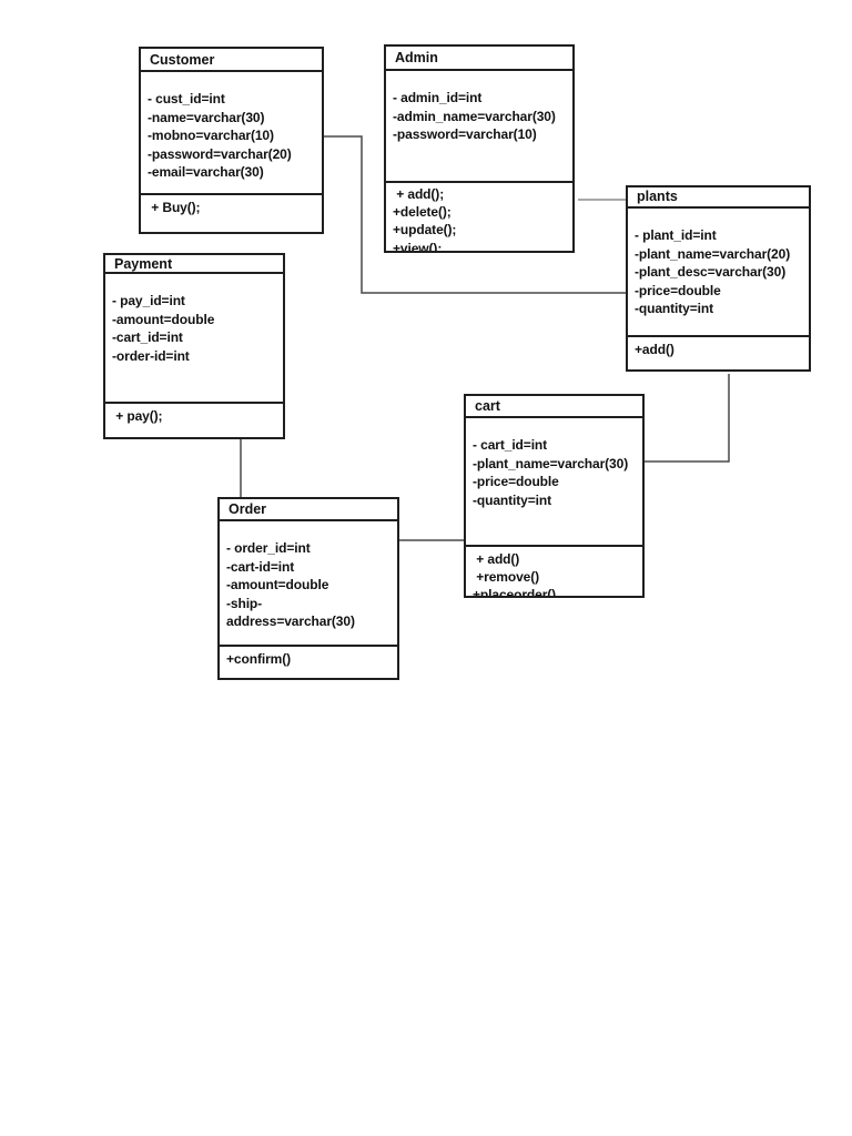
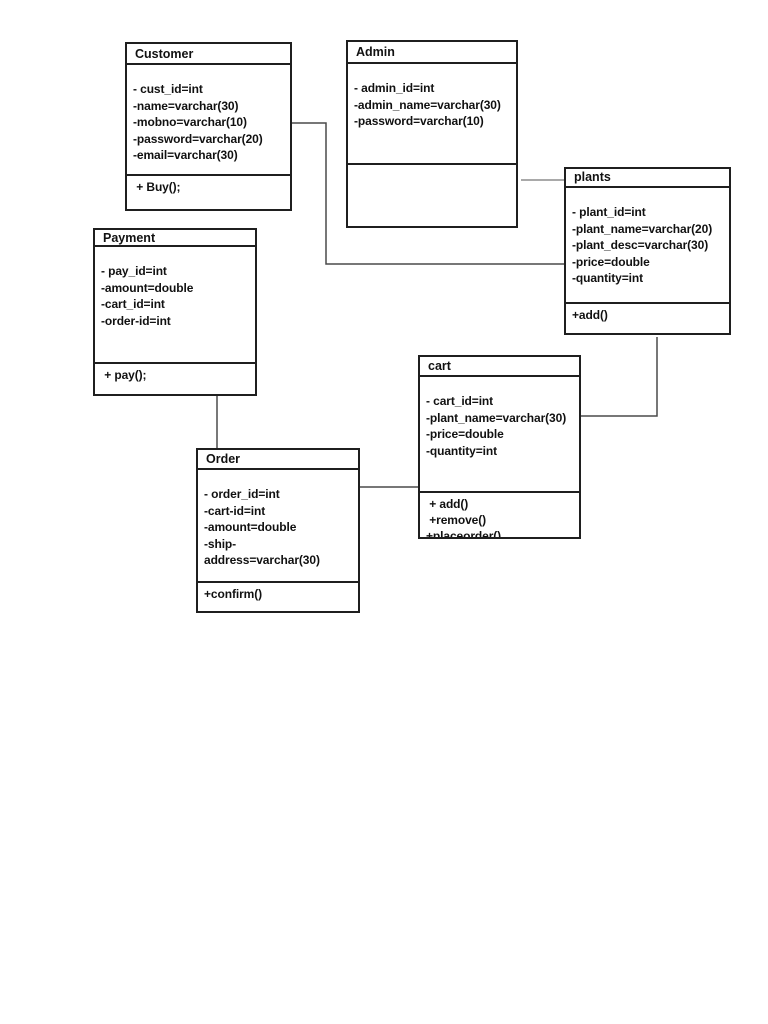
  Customer
  - cust_id=int
  -name=varchar(30)
  -mobno=varchar(10)
  -password=varchar(20)
  -email=varchar(30)
  + Buy();
  Admin
  - admin_id=int
  -admin_name=varchar(30)
  -password=varchar(10)
- + add();
- +delete();
- +update();
- +view();
  plants
  - plant_id=int
  -plant_name=varchar(20)
  -plant_desc=varchar(30)
  -price=double
  -quantity=int
  +add()
  Payment
  - pay_id=int
  -amount=double
  -cart_id=int
  -order-id=int
  + pay();
  cart
  - cart_id=int
  -plant_name=varchar(30)
  -price=double
  -quantity=int
  + add()
  +remove()
  +placeorder()
  Order
  - order_id=int
  -cart-id=int
  -amount=double
  -ship-
  address=varchar(30)
  +confirm()
